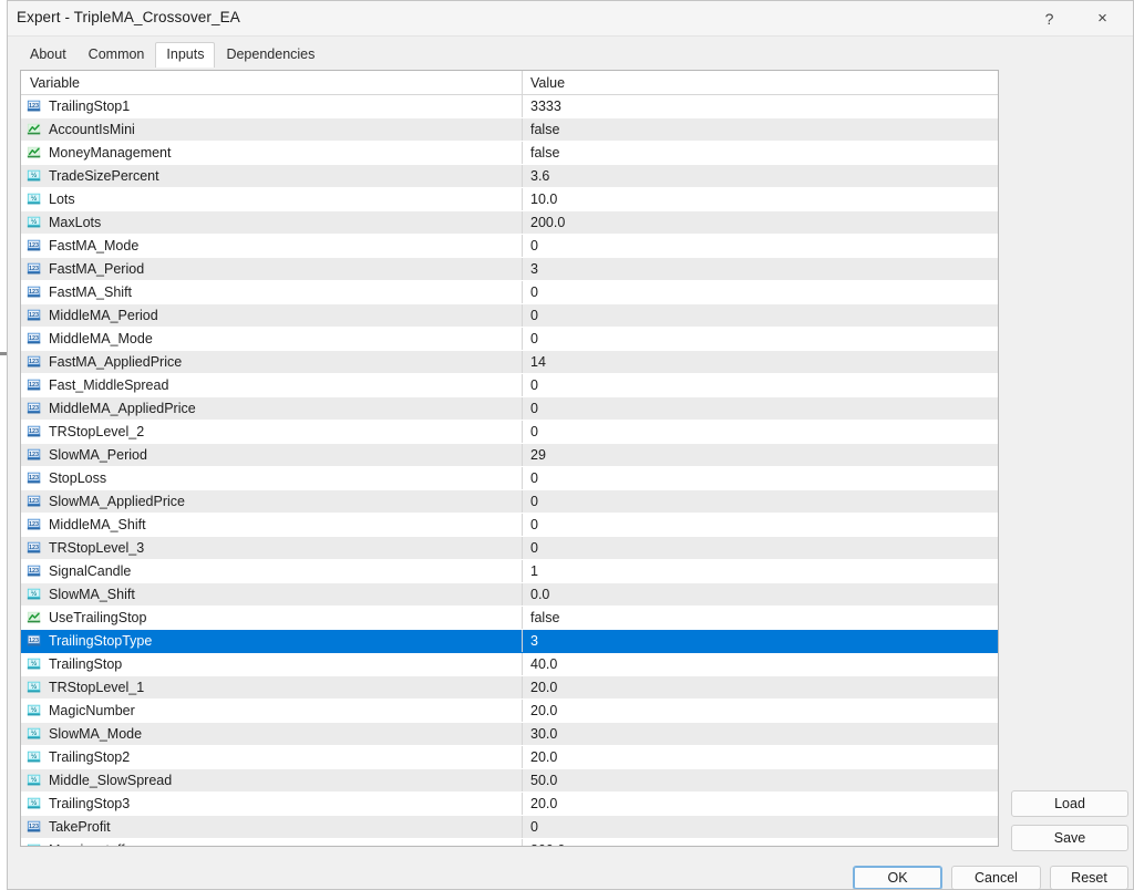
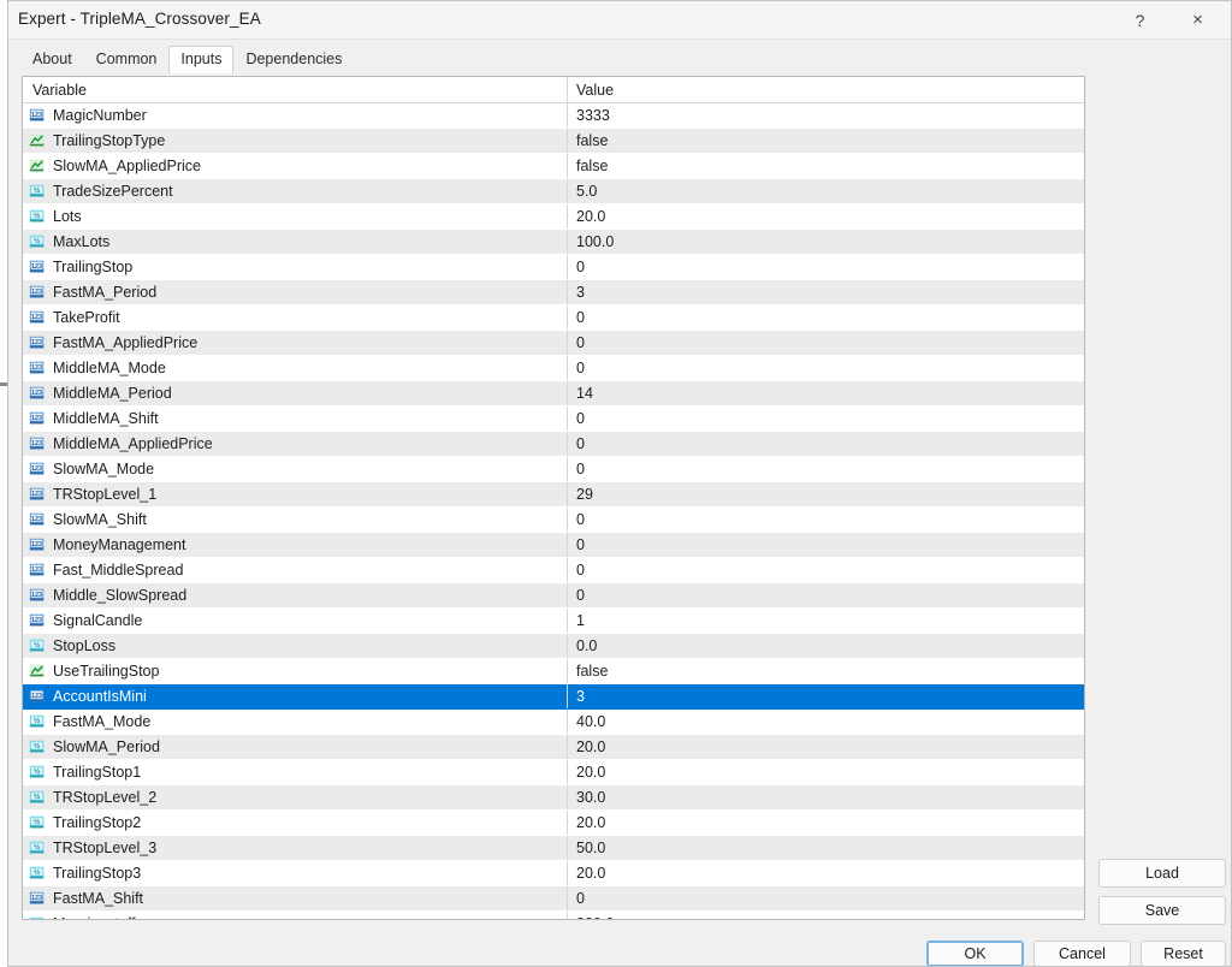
  Expert - TripleMA_Crossover_EA
  ?
  ×
  About
  Common
  Inputs
  Dependencies
  Variable	Value
- TrailingStop1	3333
+ MagicNumber	3333
- AccountIsMini	false
+ TrailingStopType	false
- MoneyManagement	false
+ SlowMA_AppliedPrice	false
- TradeSizePercent	3.6
+ TradeSizePercent	5.0
- Lots	10.0
+ Lots	20.0
- MaxLots	200.0
+ MaxLots	100.0
- FastMA_Mode	0
+ TrailingStop	0
  FastMA_Period	3
- FastMA_Shift	0
+ TakeProfit	0
- MiddleMA_Period	0
+ FastMA_AppliedPrice	0
  MiddleMA_Mode	0
- FastMA_AppliedPrice	14
+ MiddleMA_Period	14
- Fast_MiddleSpread	0
+ MiddleMA_Shift	0
  MiddleMA_AppliedPrice	0
- TRStopLevel_2	0
+ SlowMA_Mode	0
- SlowMA_Period	29
+ TRStopLevel_1	29
- StopLoss	0
+ SlowMA_Shift	0
- SlowMA_AppliedPrice	0
+ MoneyManagement	0
- MiddleMA_Shift	0
+ Fast_MiddleSpread	0
- TRStopLevel_3	0
+ Middle_SlowSpread	0
  SignalCandle	1
- SlowMA_Shift	0.0
+ StopLoss	0.0
  UseTrailingStop	false
- TrailingStopType	3
+ AccountIsMini	3
- TrailingStop	40.0
+ FastMA_Mode	40.0
- TRStopLevel_1	20.0
+ SlowMA_Period	20.0
- MagicNumber	20.0
+ TrailingStop1	20.0
- SlowMA_Mode	30.0
+ TRStopLevel_2	30.0
  TrailingStop2	20.0
- Middle_SlowSpread	50.0
+ TRStopLevel_3	50.0
  TrailingStop3	20.0
- TakeProfit	0
+ FastMA_Shift	0
  Load
  Save
  OK
  Cancel
  Reset
